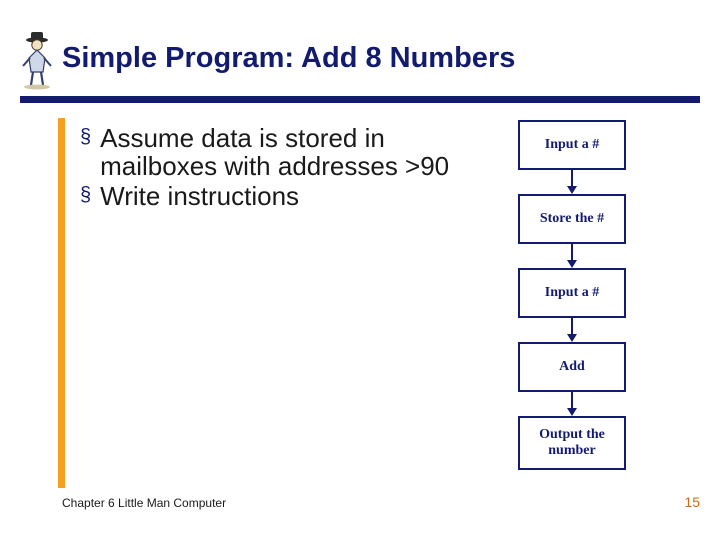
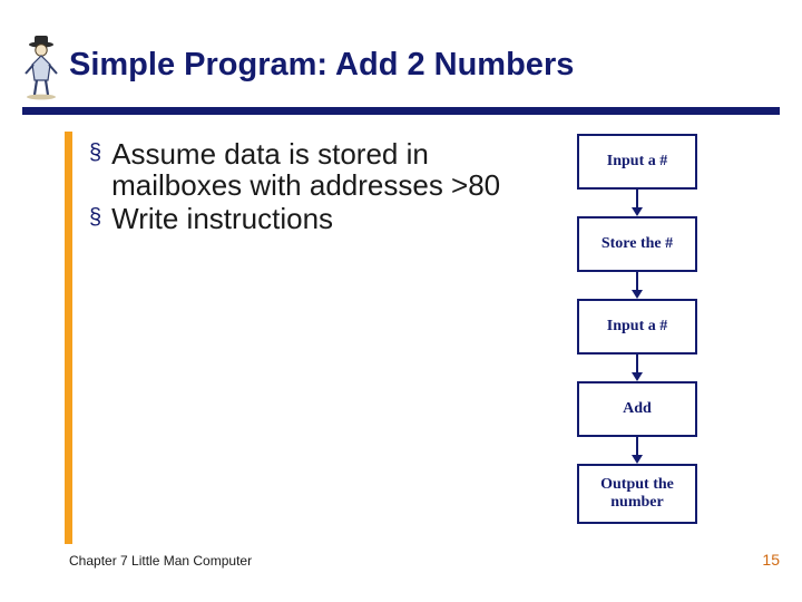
- Simple Program: Add 8 Numbers
+ Simple Program: Add 2 Numbers
  §
- Assume data is stored in mailboxes with addresses >90
+ Assume data is stored in mailboxes with addresses >80
  §
  Write instructions
  Input a #
  Store the #
  Input a #
  Add
  Output the number
- Chapter 6 Little Man Computer
+ Chapter 7 Little Man Computer
  15
